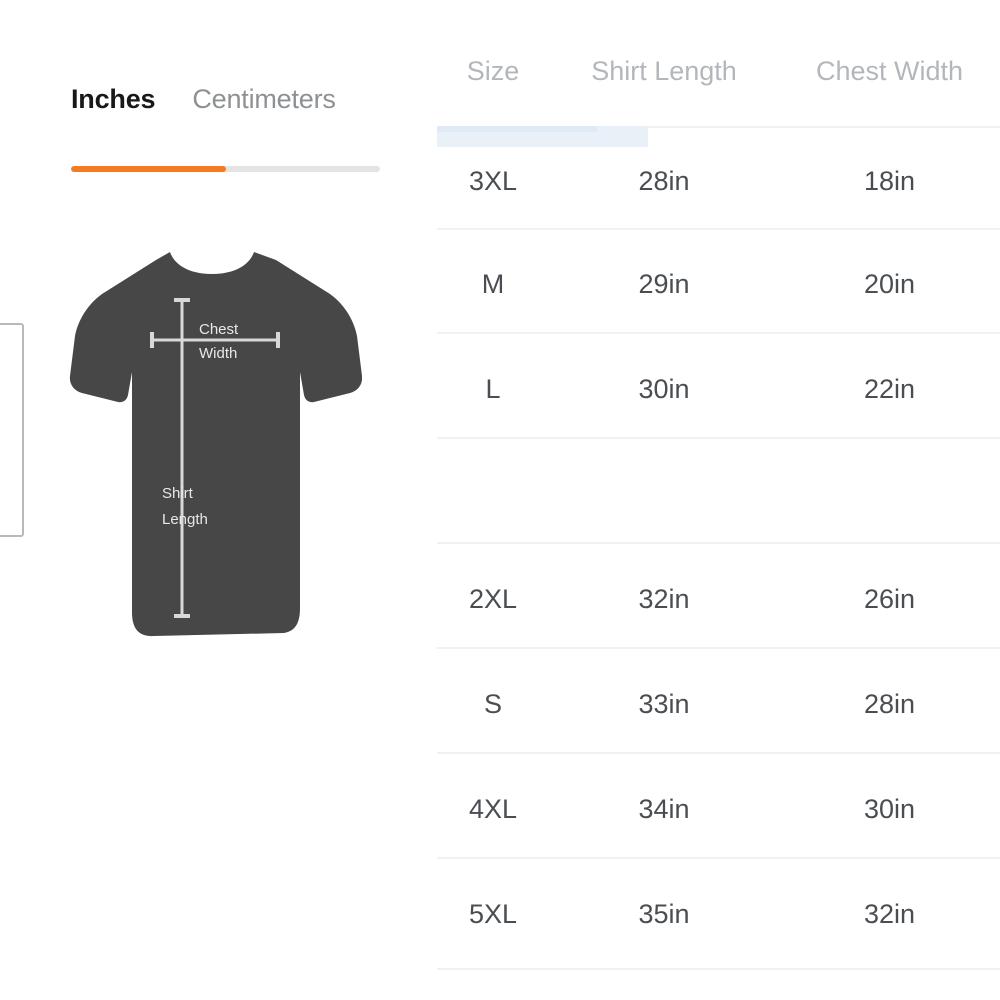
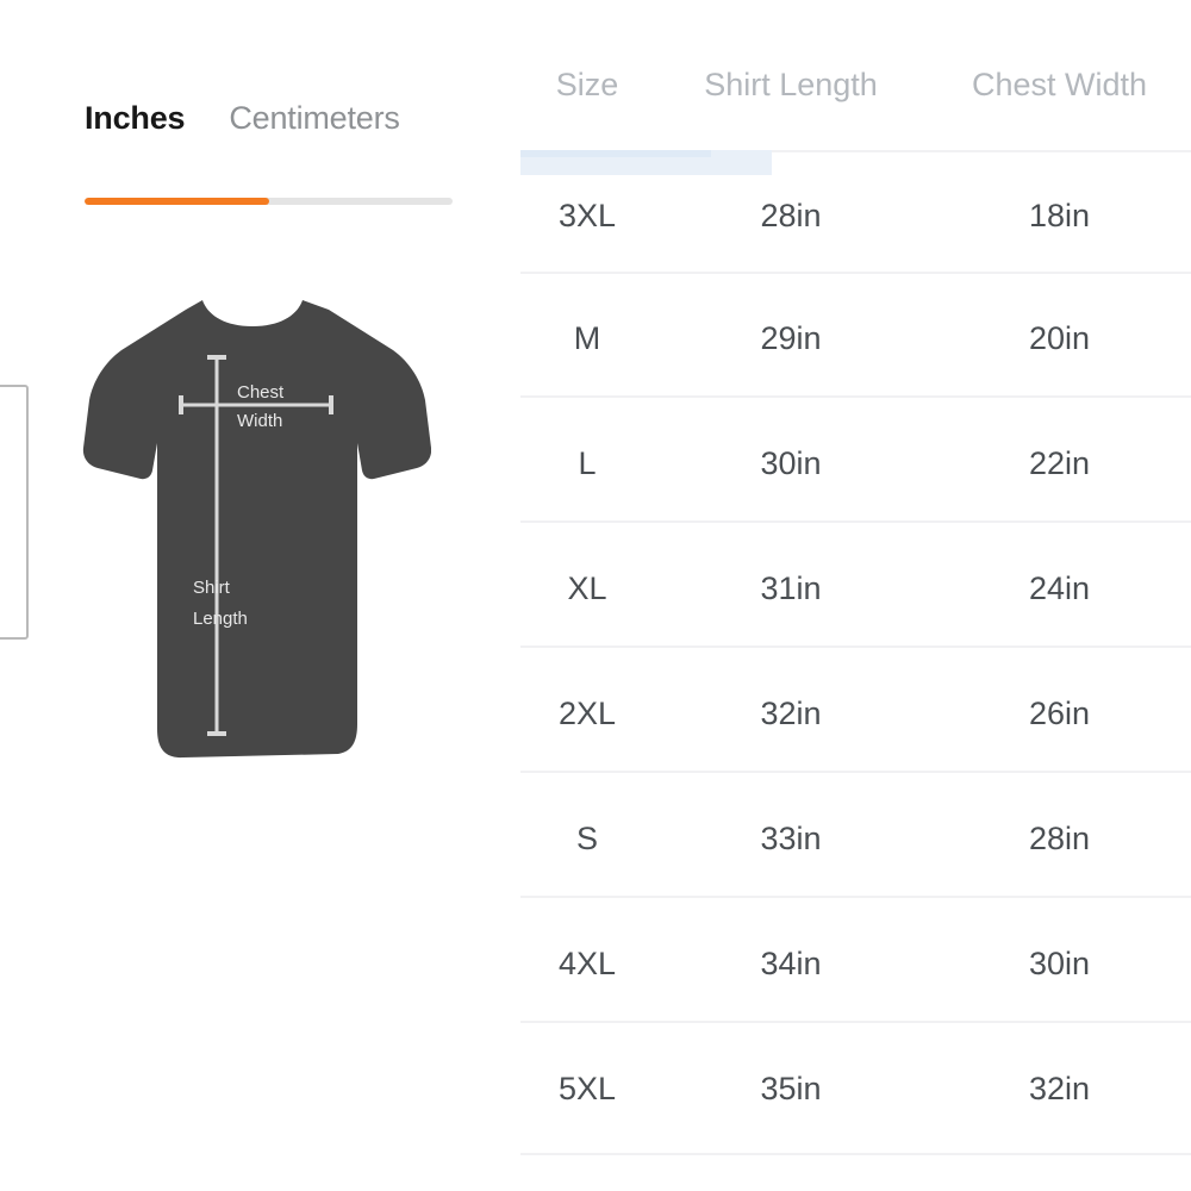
  Inches
  Centimeters
  Chest
  Width
  Shirt
  Length
  Size
  Shirt Length
  Chest Width
  3XL
  28in
  18in
  M
  29in
  20in
  L
  30in
  22in
+ XL
+ 31in
+ 24in
  2XL
  32in
  26in
  S
  33in
  28in
  4XL
  34in
  30in
  5XL
  35in
  32in
